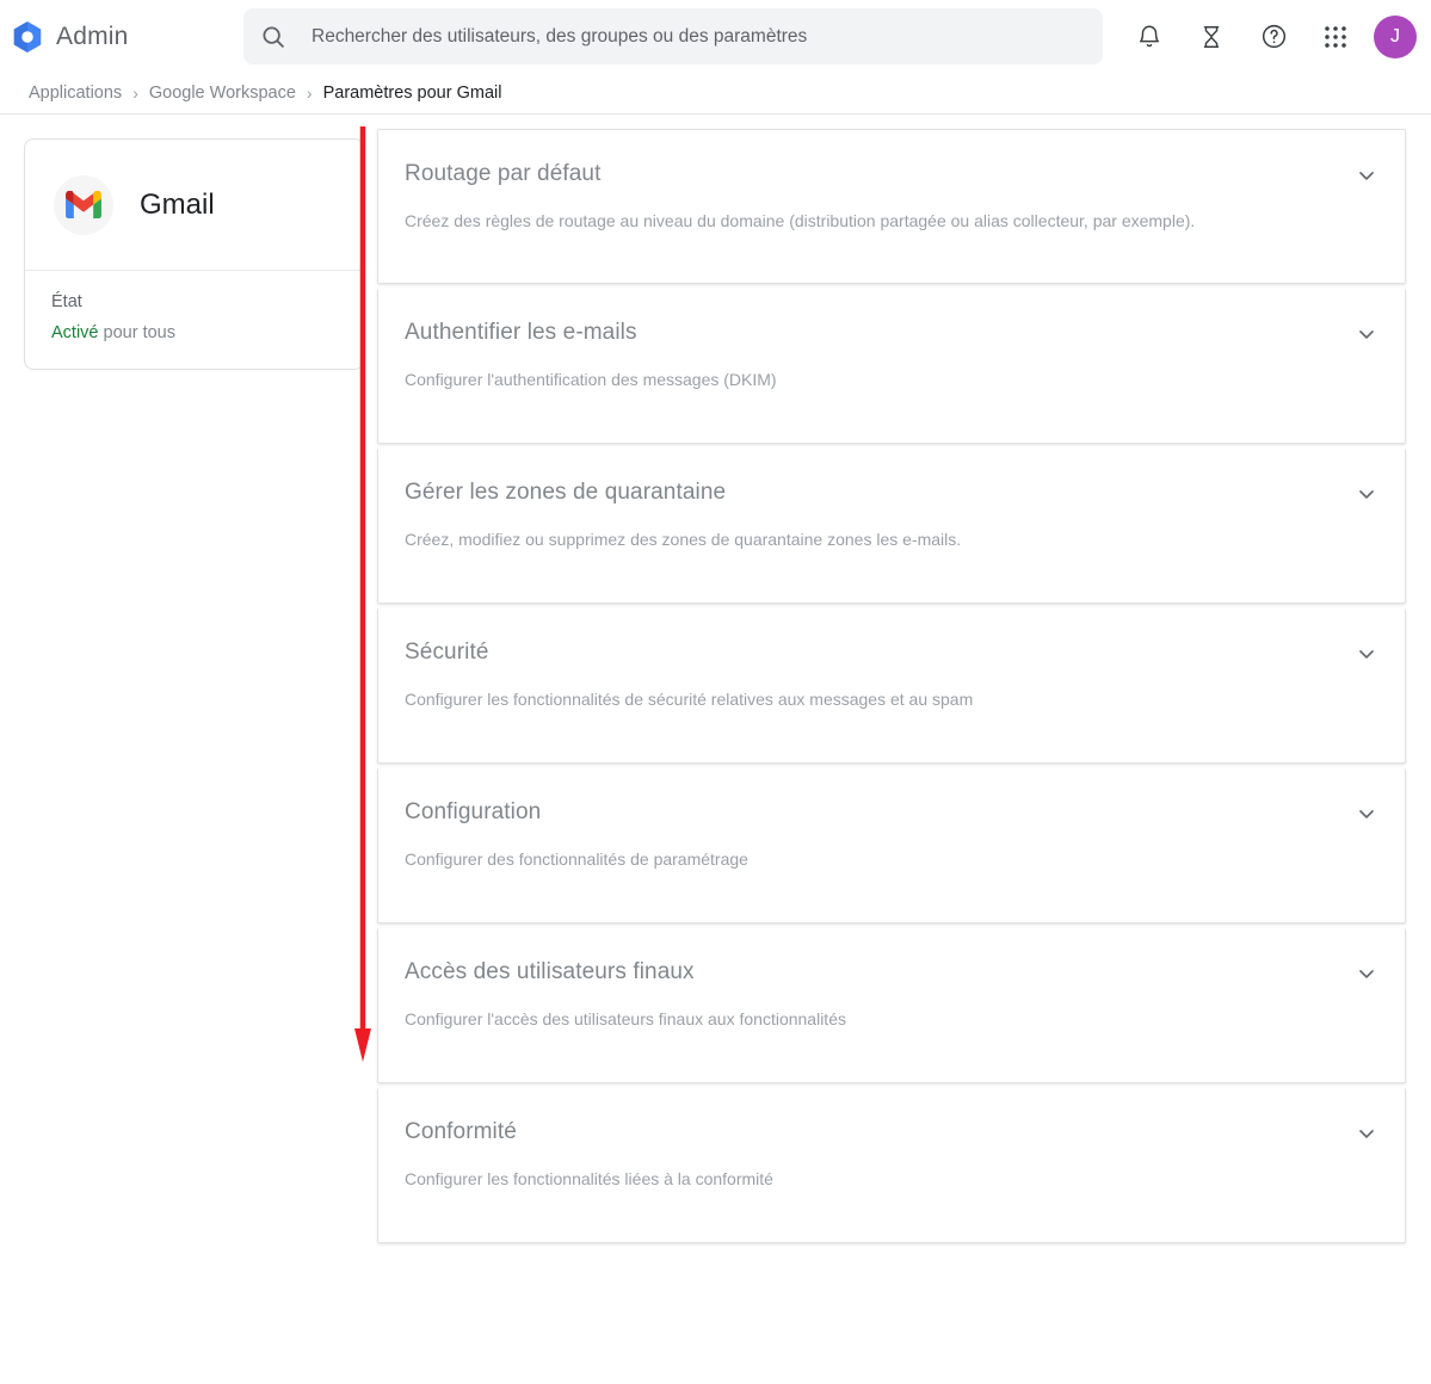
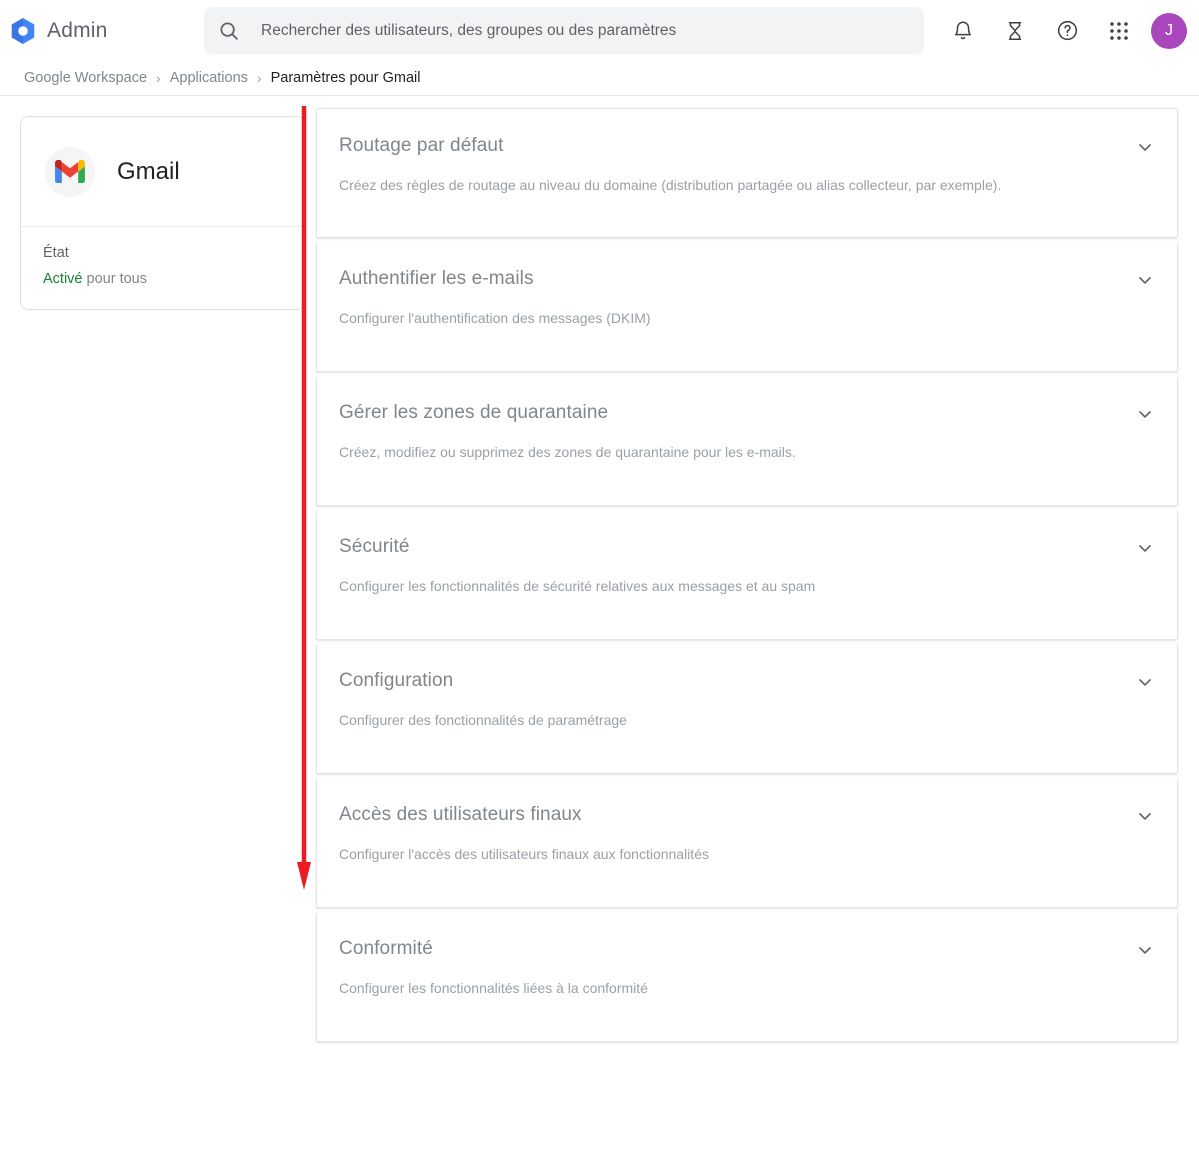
  Admin
  Rechercher des utilisateurs, des groupes ou des paramètres
  J
- Applications
+ Google Workspace
  ›
- Google Workspace
+ Applications
  ›
  Paramètres pour Gmail
  Gmail
  État
  Activé pour tous
  Routage par défaut
  Créez des règles de routage au niveau du domaine (distribution partagée ou alias collecteur, par exemple).
  Authentifier les e-mails
  Configurer l'authentification des messages (DKIM)
  Gérer les zones de quarantaine
- Créez, modifiez ou supprimez des zones de quarantaine zones les e-mails.
+ Créez, modifiez ou supprimez des zones de quarantaine pour les e-mails.
  Sécurité
  Configurer les fonctionnalités de sécurité relatives aux messages et au spam
  Configuration
  Configurer des fonctionnalités de paramétrage
  Accès des utilisateurs finaux
  Configurer l'accès des utilisateurs finaux aux fonctionnalités
  Conformité
  Configurer les fonctionnalités liées à la conformité
